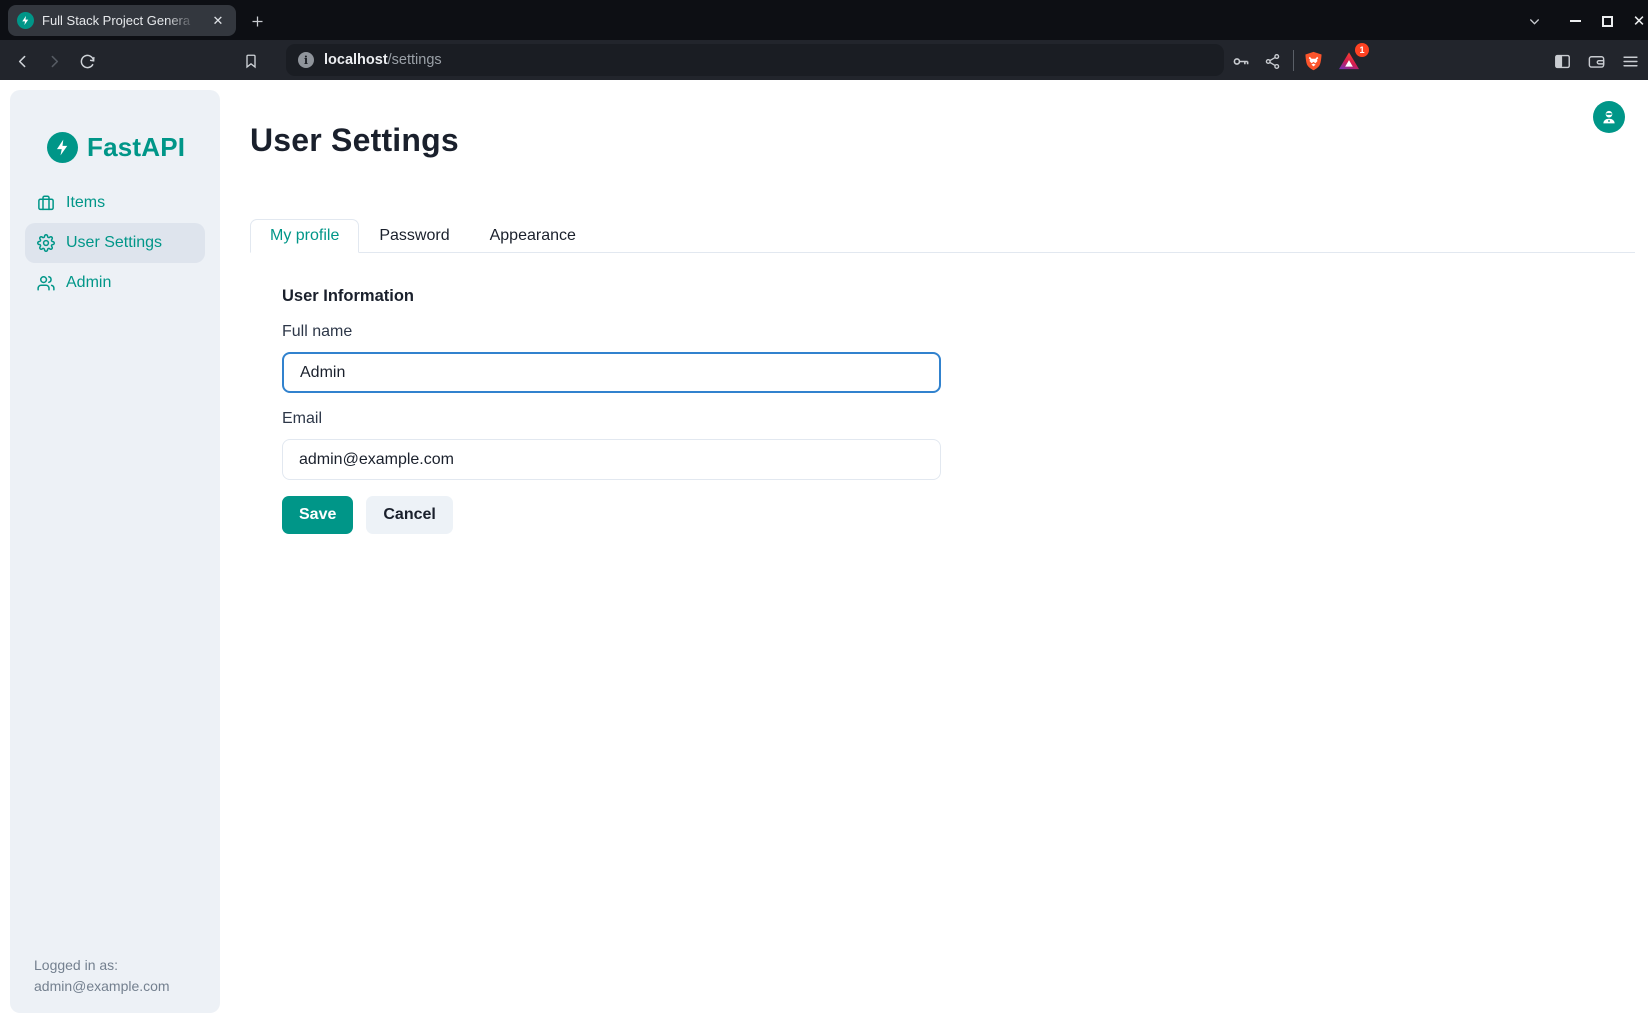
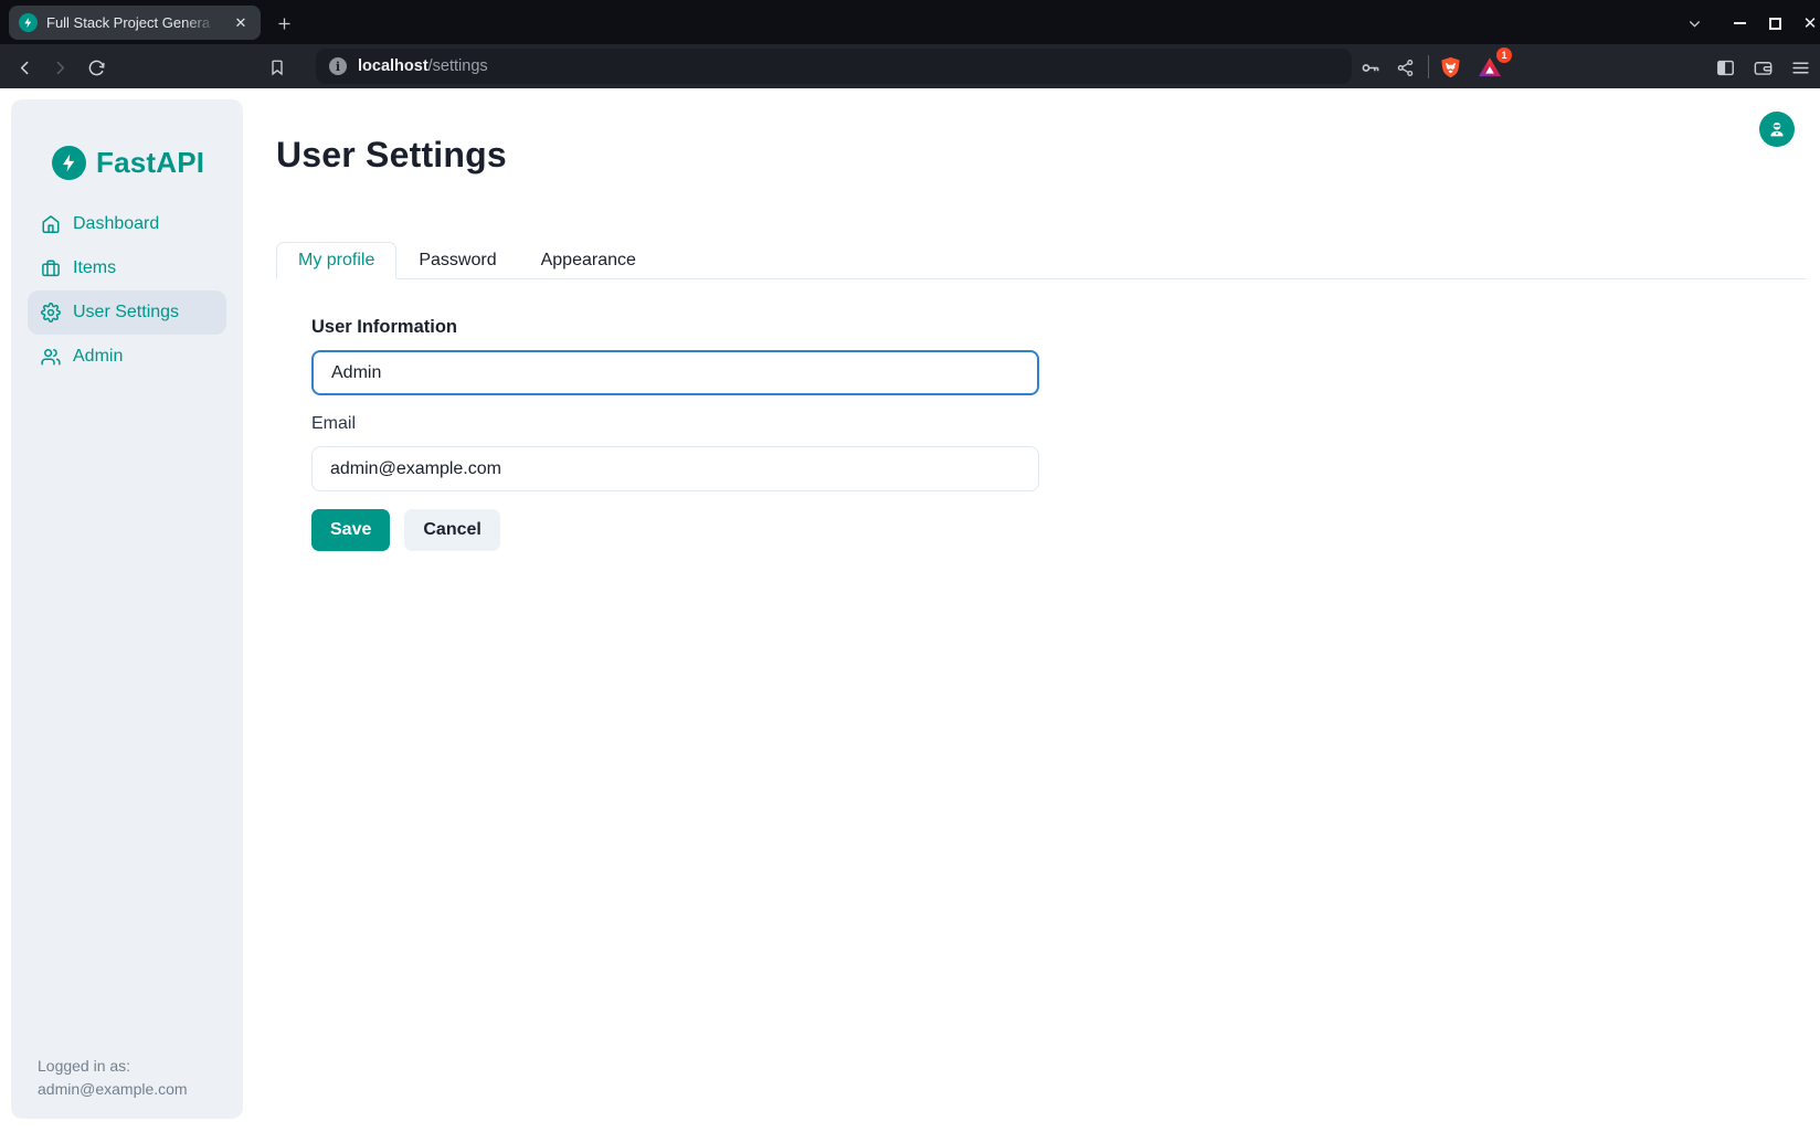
  Full Stack Project Genera
  ✕
  ✕
  i
  localhost/settings
  1
  FastAPI
+ Dashboard
  Items
  User Settings
  Admin
  Logged in as:
  admin@example.com
  User Settings
  My profile
  Password
  Appearance
  User Information
- Full name
  Admin
  Email
  admin@example.com
  Save
  Cancel
